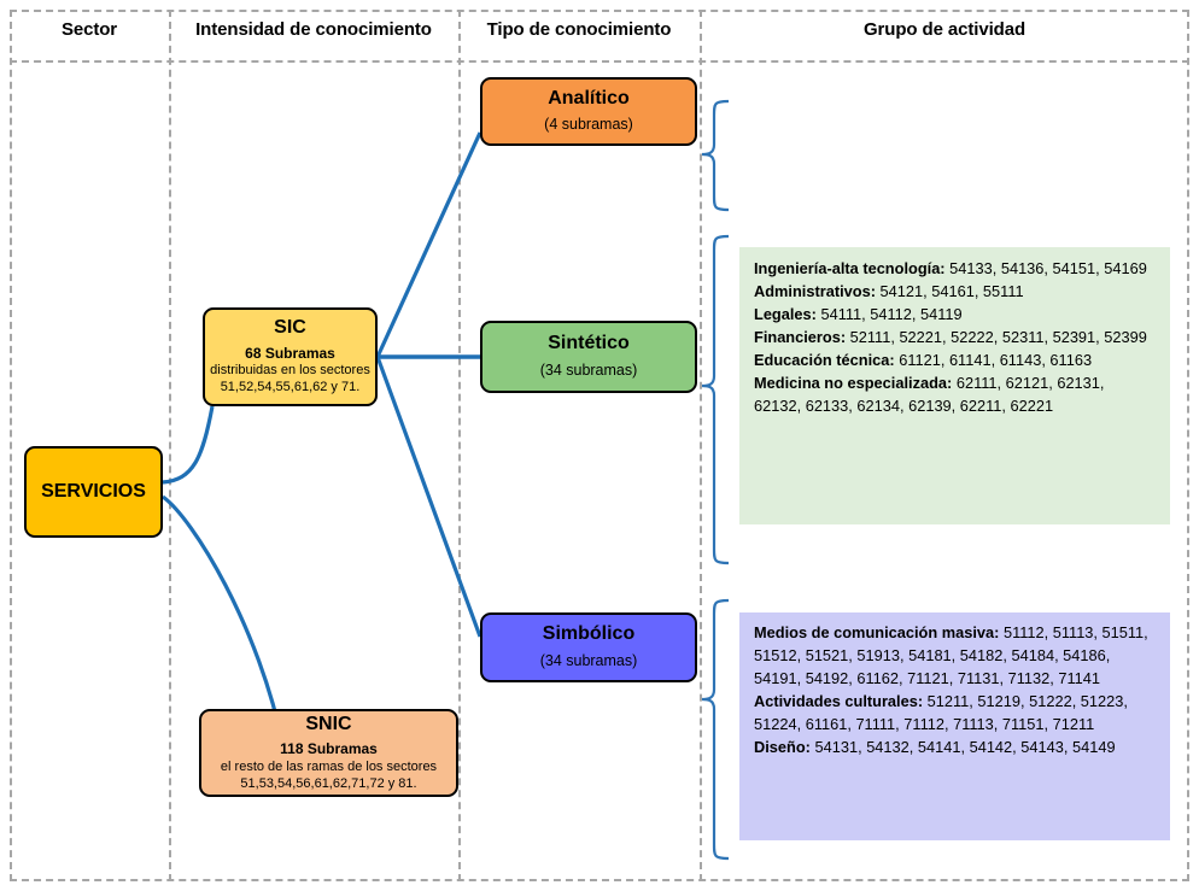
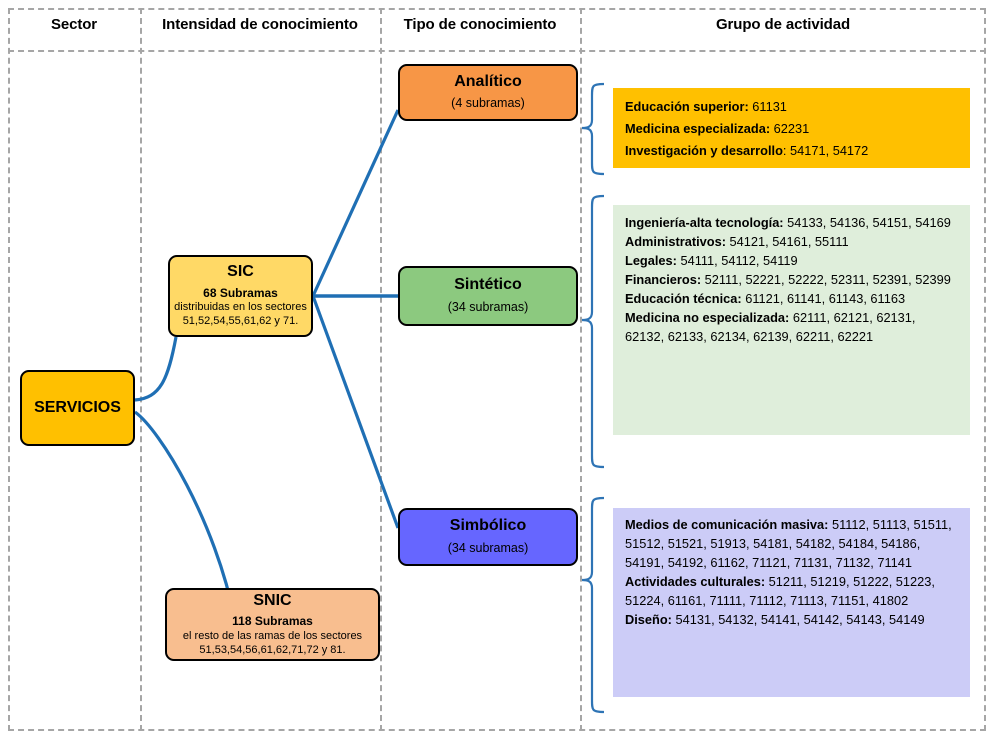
  Sector
  Intensidad de conocimiento
  Tipo de conocimiento
  Grupo de actividad
  SERVICIOS
  SIC
  68 Subramas
  distribuidas en los sectores
  51,52,54,55,61,62 y 71.
  SNIC
  118 Subramas
  el resto de las ramas de los sectores
  51,53,54,56,61,62,71,72 y 81.
  Analítico
  (4 subramas)
  Sintético
  (34 subramas)
  Simbólico
  (34 subramas)
+ Educación superior: 61131
+ Medicina especializada: 62231
+ Investigación y desarrollo: 54171, 54172
  Ingeniería-alta tecnología: 54133, 54136, 54151, 54169
  Administrativos: 54121, 54161, 55111
  Legales: 54111, 54112, 54119
  Financieros: 52111, 52221, 52222, 52311, 52391, 52399
  Educación técnica: 61121, 61141, 61143, 61163
  Medicina no especializada: 62111, 62121, 62131, 62132, 62133, 62134, 62139, 62211, 62221
  Medios de comunicación masiva: 51112, 51113, 51511, 51512, 51521, 51913, 54181, 54182, 54184, 54186, 54191, 54192, 61162, 71121, 71131, 71132, 71141
- Actividades culturales: 51211, 51219, 51222, 51223, 51224, 61161, 71111, 71112, 71113, 71151, 71211
+ Actividades culturales: 51211, 51219, 51222, 51223, 51224, 61161, 71111, 71112, 71113, 71151, 41802
  Diseño: 54131, 54132, 54141, 54142, 54143, 54149
